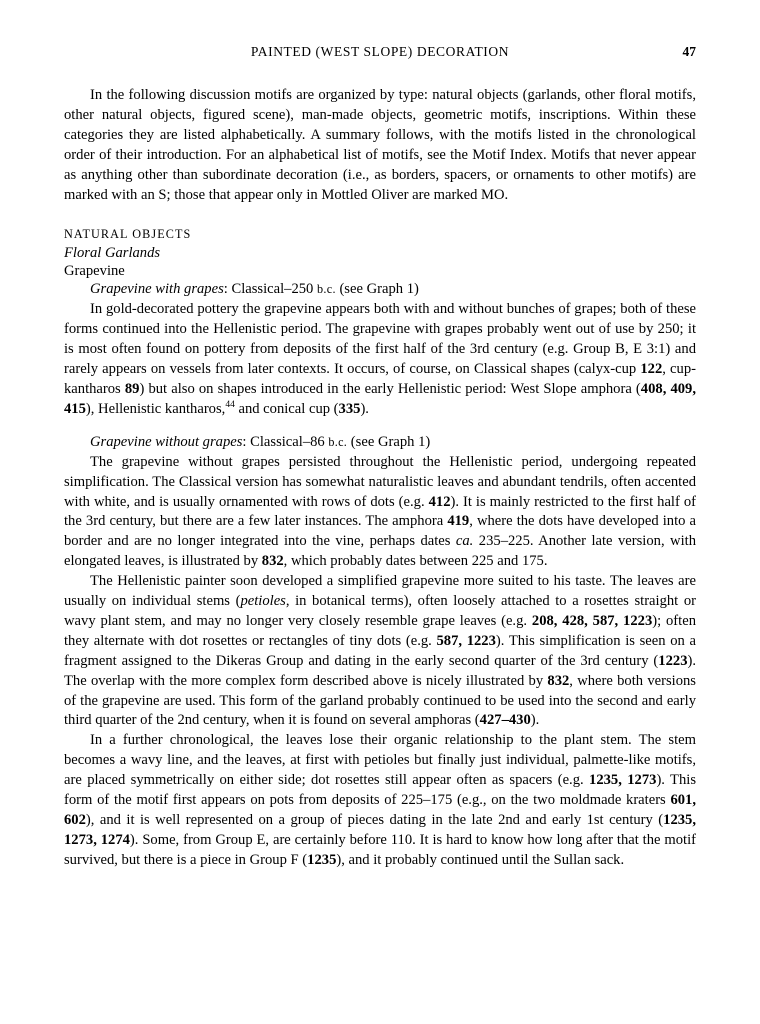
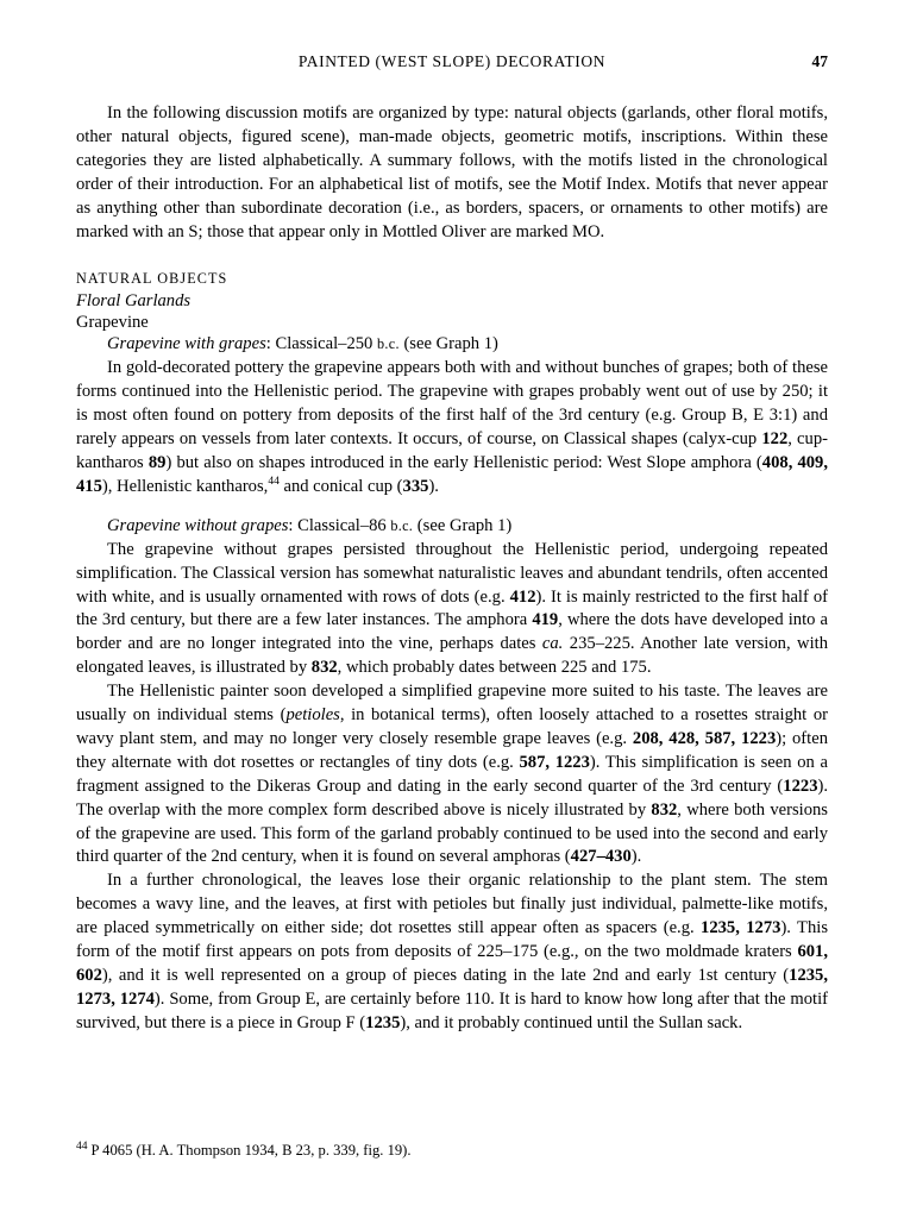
  PAINTED (WEST SLOPE) DECORATION
  47
  In the following discussion motifs are organized by type: natural objects (garlands, other floral motifs, other natural objects, figured scene), man-made objects, geometric motifs, inscriptions. Within these categories they are listed alphabetically. A summary follows, with the motifs listed in the chronological order of their introduction. For an alphabetical list of motifs, see the Motif Index. Motifs that never appear as anything other than subordinate decoration (i.e., as borders, spacers, or ornaments to other motifs) are marked with an S; those that appear only in Mottled Oliver are marked MO.
  NATURAL OBJECTS
  Floral Garlands
  Grapevine
  Grapevine with grapes: Classical–250 b.c. (see Graph 1)
  In gold-decorated pottery the grapevine appears both with and without bunches of grapes; both of these forms continued into the Hellenistic period. The grapevine with grapes probably went out of use by 250; it is most often found on pottery from deposits of the first half of the 3rd century (e.g. Group B, E 3:1) and rarely appears on vessels from later contexts. It occurs, of course, on Classical shapes (calyx-cup 122, cup-kantharos 89) but also on shapes introduced in the early Hellenistic period: West Slope amphora (408, 409, 415), Hellenistic kantharos,44 and conical cup (335).
  Grapevine without grapes: Classical–86 b.c. (see Graph 1)
  The grapevine without grapes persisted throughout the Hellenistic period, undergoing repeated simplification. The Classical version has somewhat naturalistic leaves and abundant tendrils, often accented with white, and is usually ornamented with rows of dots (e.g. 412). It is mainly restricted to the first half of the 3rd century, but there are a few later instances. The amphora 419, where the dots have developed into a border and are no longer integrated into the vine, perhaps dates ca. 235–225. Another late version, with elongated leaves, is illustrated by 832, which probably dates between 225 and 175.
  The Hellenistic painter soon developed a simplified grapevine more suited to his taste. The leaves are usually on individual stems (petioles, in botanical terms), often loosely attached to a rosettes straight or wavy plant stem, and may no longer very closely resemble grape leaves (e.g. 208, 428, 587, 1223); often they alternate with dot rosettes or rectangles of tiny dots (e.g. 587, 1223). This simplification is seen on a fragment assigned to the Dikeras Group and dating in the early second quarter of the 3rd century (1223). The overlap with the more complex form described above is nicely illustrated by 832, where both versions of the grapevine are used. This form of the garland probably continued to be used into the second and early third quarter of the 2nd century, when it is found on several amphoras (427–430).
  In a further chronological, the leaves lose their organic relationship to the plant stem. The stem becomes a wavy line, and the leaves, at first with petioles but finally just individual, palmette-like motifs, are placed symmetrically on either side; dot rosettes still appear often as spacers (e.g. 1235, 1273). This form of the motif first appears on pots from deposits of 225–175 (e.g., on the two moldmade kraters 601, 602), and it is well represented on a group of pieces dating in the late 2nd and early 1st century (1235, 1273, 1274). Some, from Group E, are certainly before 110. It is hard to know how long after that the motif survived, but there is a piece in Group F (1235), and it probably continued until the Sullan sack.
+ 44 P 4065 (H. A. Thompson 1934, B 23, p. 339, fig. 19).
